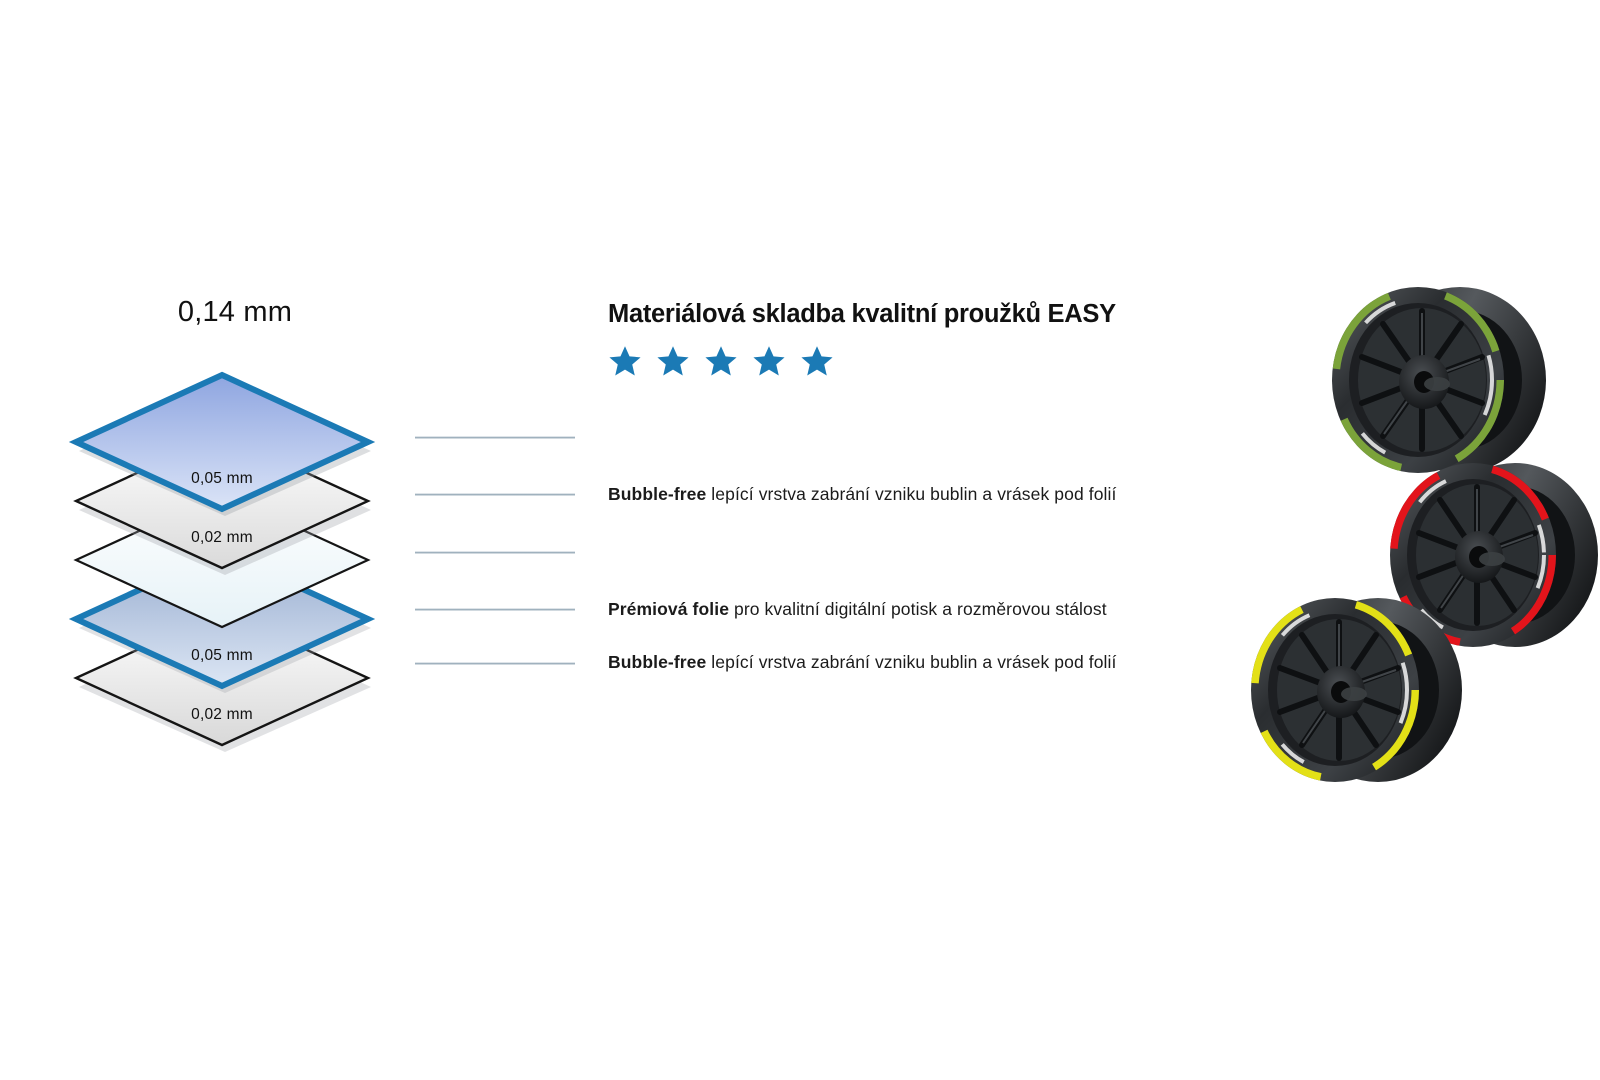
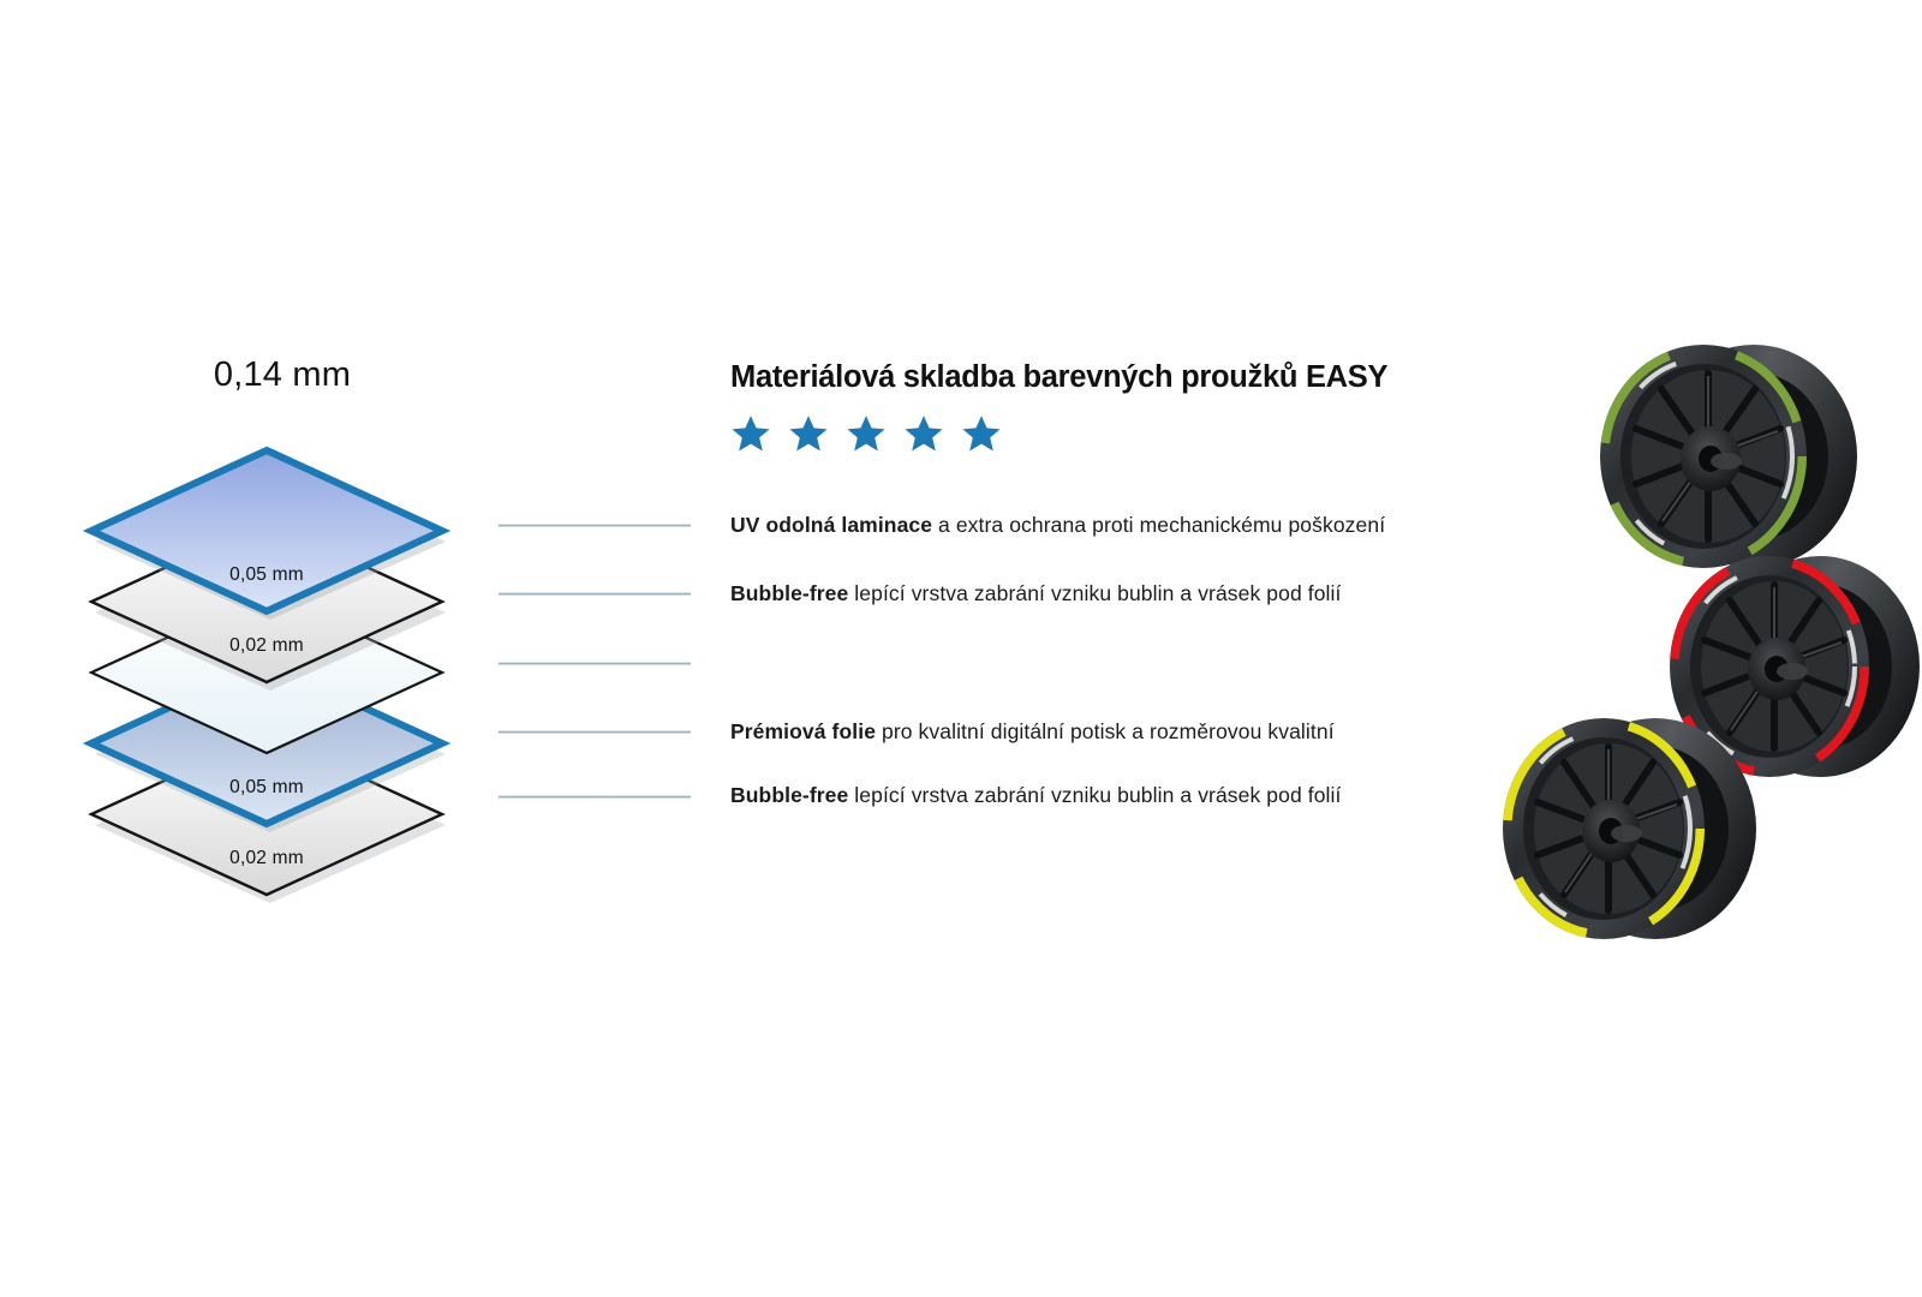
  0,14 mm
  0,05 mm
  0,02 mm
  0,05 mm
  0,02 mm
- Materiálová skladba kvalitní proužků EASY
+ Materiálová skladba barevných proužků EASY
+ UV odolná laminace a extra ochrana proti mechanickému poškození
  Bubble-free lepící vrstva zabrání vzniku bublin a vrásek pod folií
- Prémiová folie pro kvalitní digitální potisk a rozměrovou stálost
+ Prémiová folie pro kvalitní digitální potisk a rozměrovou kvalitní
  Bubble-free lepící vrstva zabrání vzniku bublin a vrásek pod folií
